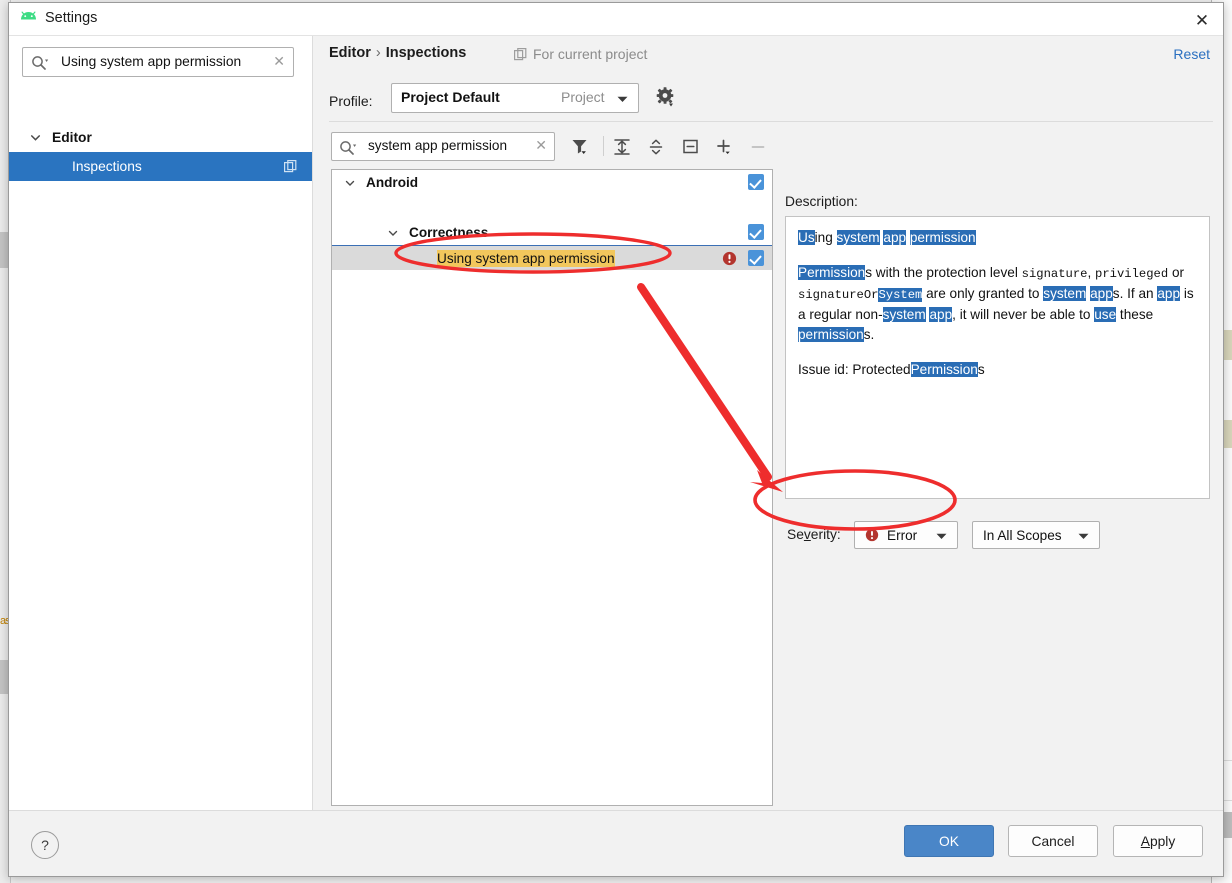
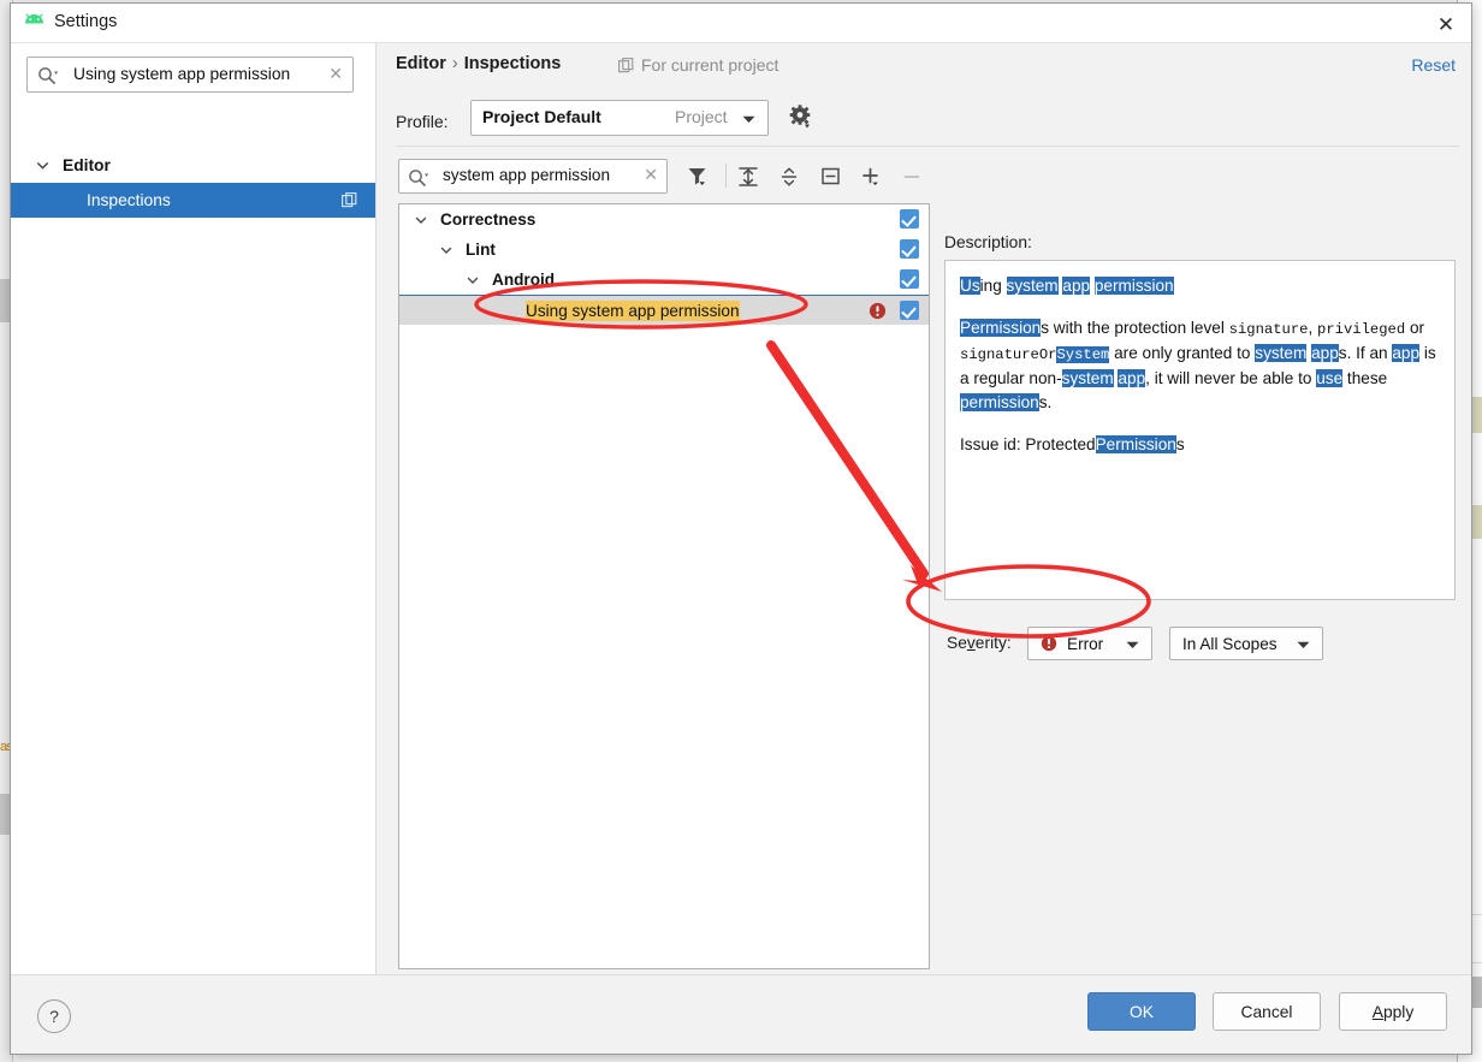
  Settings
  ✕
  Using system app permission
  ✕
  Editor
  Inspections
  Editor › Inspections
  For current project
  Reset
  Profile:
  Project Default
  Project
  system app permission
  ✕
- Android
+ Correctness
+ Lint
- Correctness
+ Android
  Using system app permission
  Description:
  Using system app permission
  Permissions with the protection level signature, privileged or signatureOrSystem are only granted to system apps. If an app is a regular non-system app, it will never be able to use these permissions.
  Issue id: ProtectedPermissions
  Severity:
  Error
  In All Scopes
  ?
  OK
  Cancel
  A
  pply
